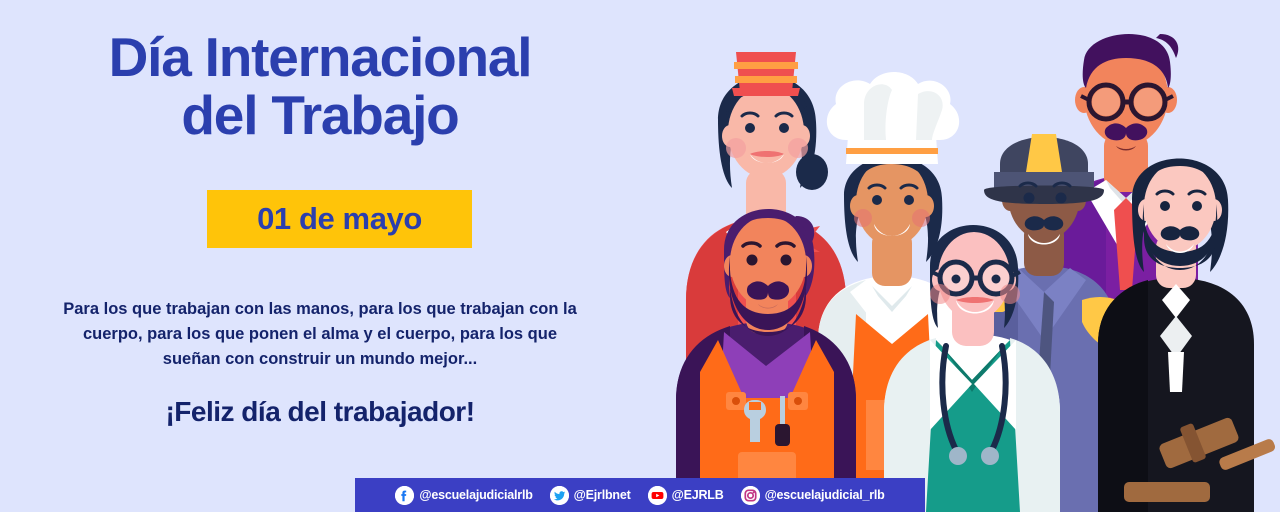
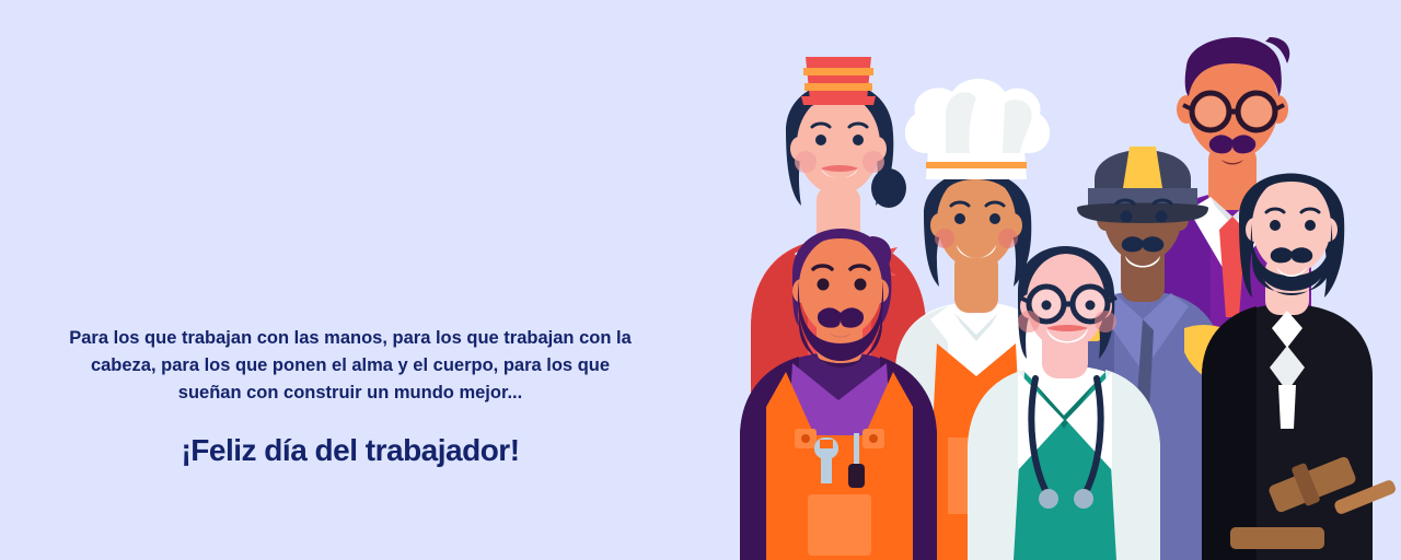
- Día Internacional
- del Trabajo
- 01 de mayo
- Para los que trabajan con las manos, para los que trabajan con la cuerpo, para los que ponen el alma y el cuerpo, para los que sueñan con construir un mundo mejor...
+ Para los que trabajan con las manos, para los que trabajan con la cabeza, para los que ponen el alma y el cuerpo, para los que sueñan con construir un mundo mejor...
  ¡Feliz día del trabajador!
- @escuelajudicialrlb
- @Ejrlbnet
- @EJRLB
- @escuelajudicial_rlb
